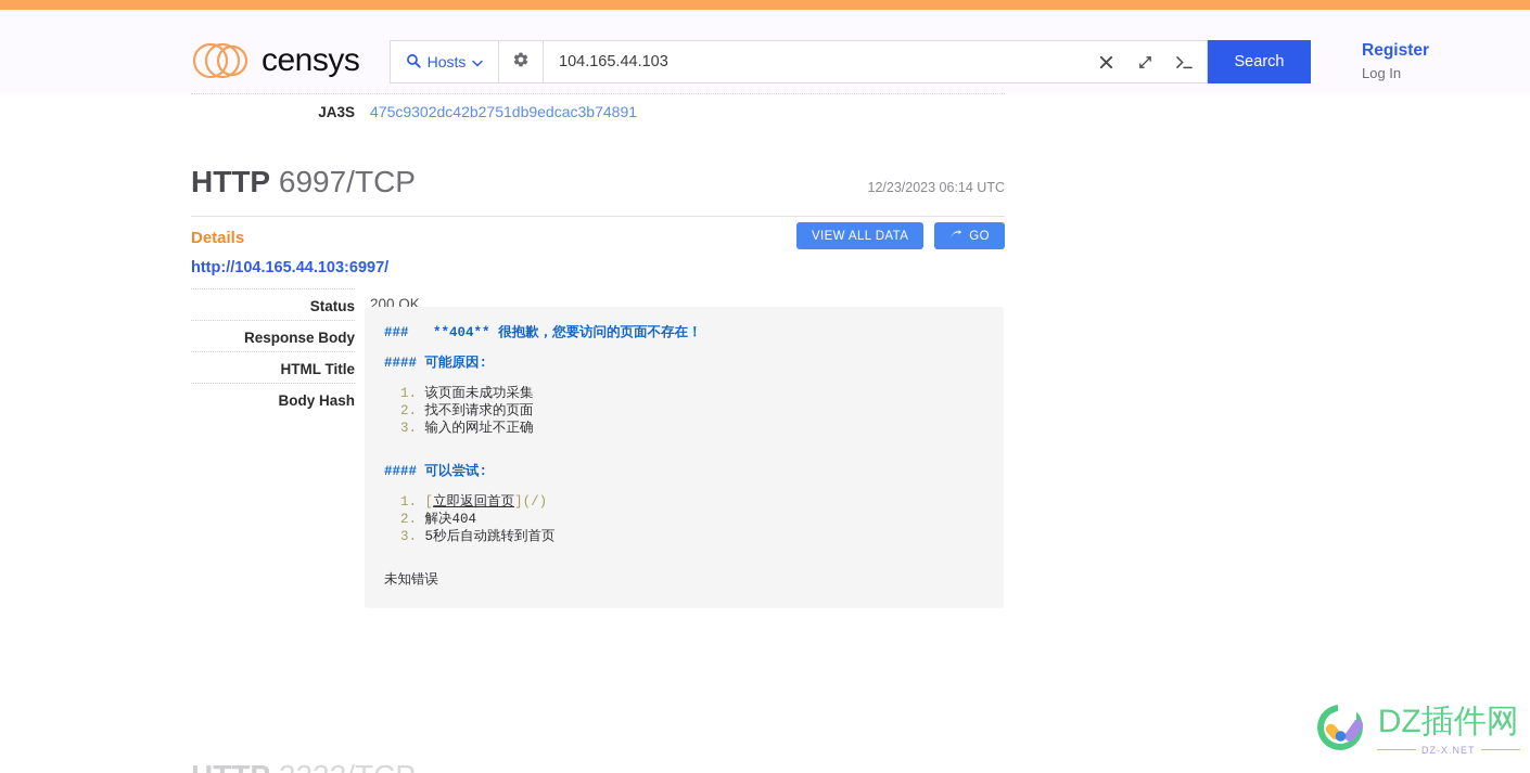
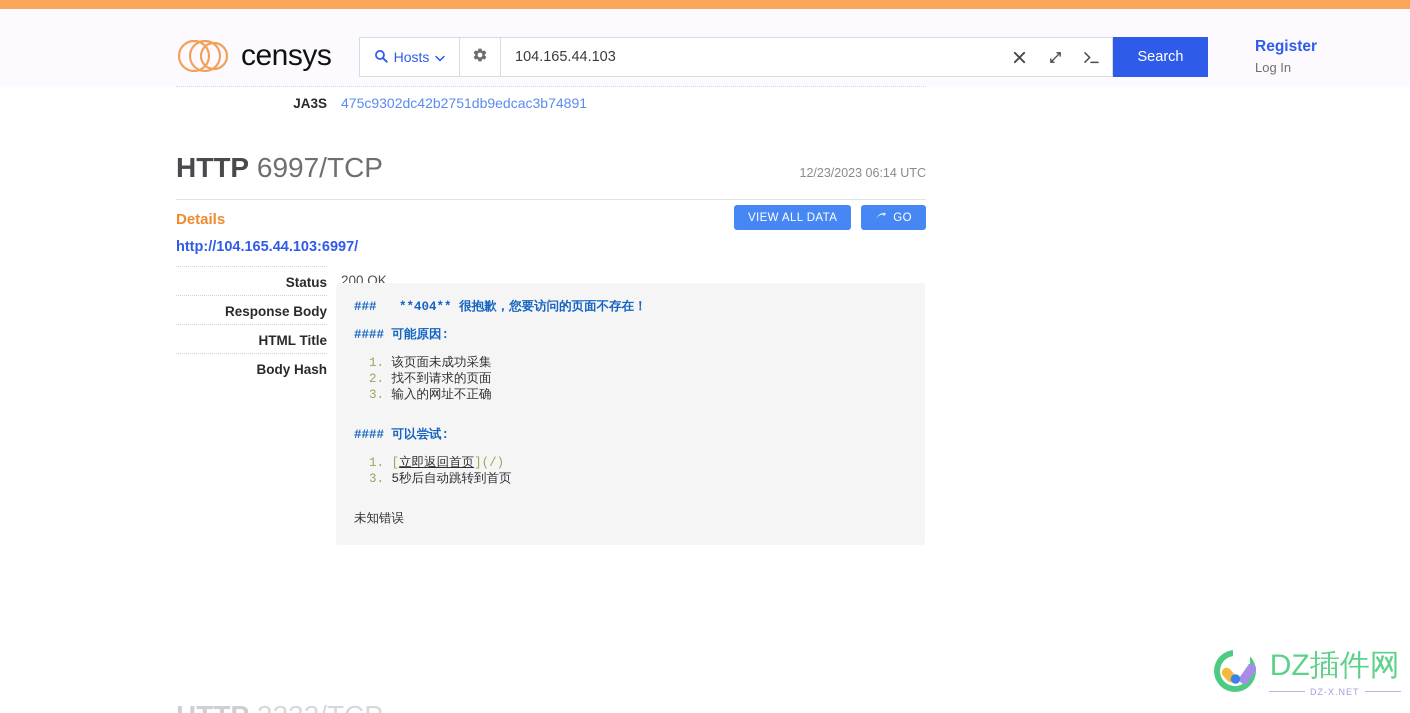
  censys
  Hosts
  104.165.44.103
  Search
  Register
  Log In
  JA3S
  475c9302dc42b2751db9edcac3b74891
  HTTP 6997/TCP
  12/23/2023 06:14 UTC
  Details
  VIEW ALL DATA
  GO
  http://104.165.44.103:6997/
  Status
  200 OK
  Response Body
  HTML Title
  Body Hash
  ### **404** 很抱歉，您要访问的页面不存在！
  #### 可能原因:
  1. 该页面未成功采集
  2. 找不到请求的页面
  3. 输入的网址不正确
  #### 可以尝试:
  1. [立即返回首页](/)
- 2. 解决404
  3. 5秒后自动跳转到首页
  未知错误
  DZ插件网
  DZ-X.NET
